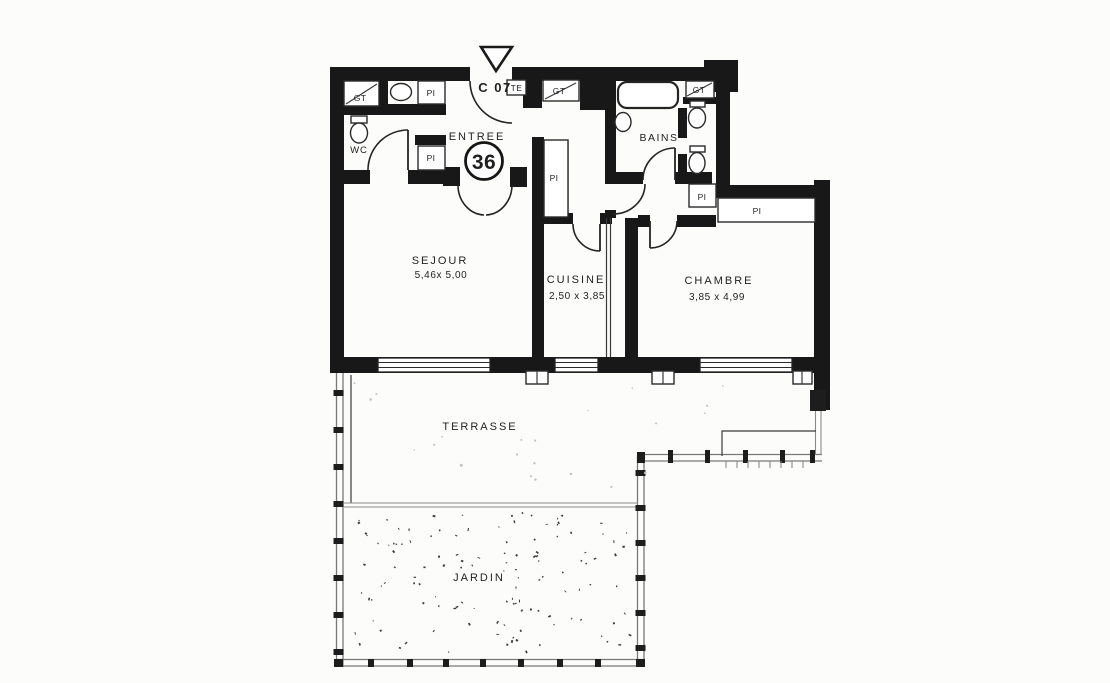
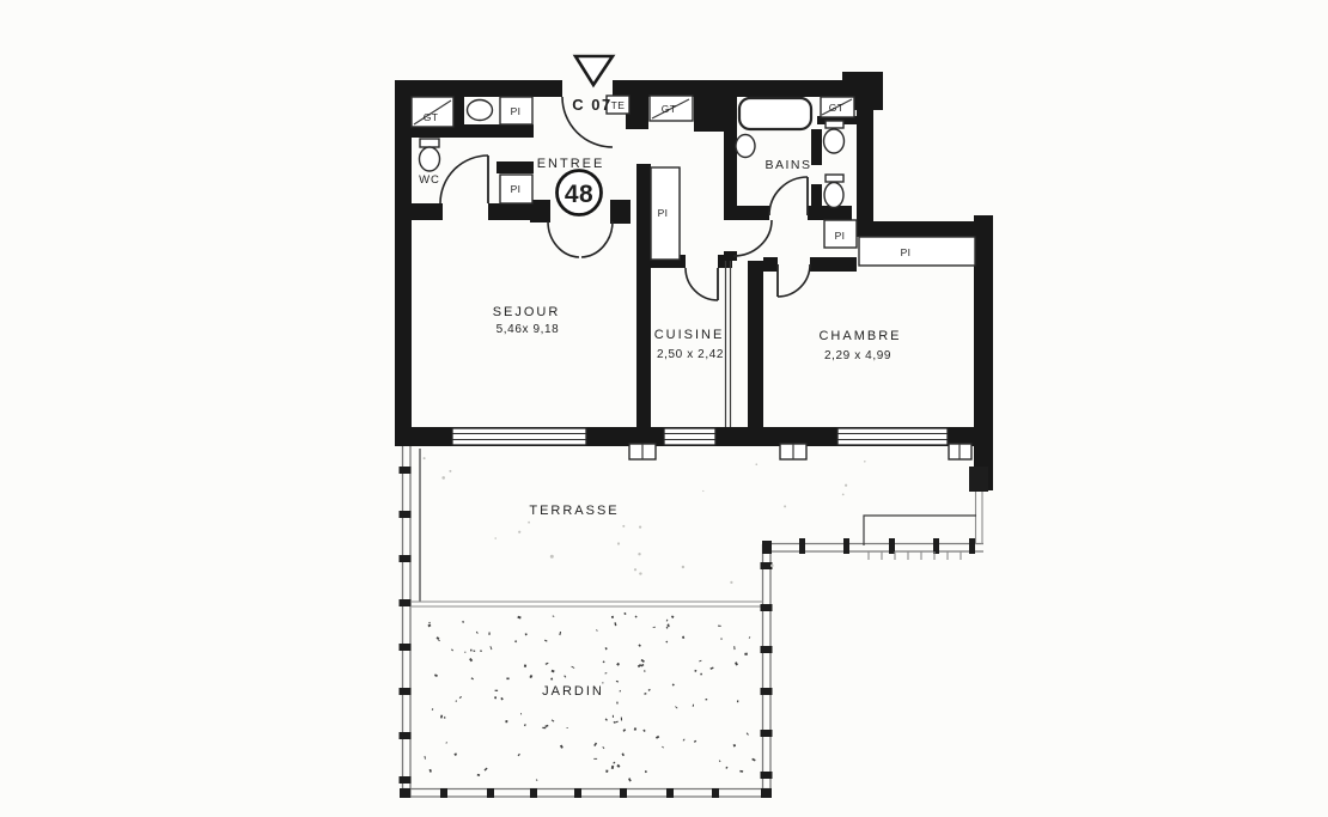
  C 07
  TE
  ENTREE
- 36
+ 48
  SEJOUR
- 5,46x 5,00
+ 5,46x 9,18
  CUISINE
- 2,50 x 3,85
+ 2,50 x 2,42
  CHAMBRE
- 3,85 x 4,99
+ 2,29 x 4,99
  BAINS
  WC
  TERRASSE
  JARDIN
  GT
  GT
  GT
  PI
  PI
  PI
  PI
  PI
